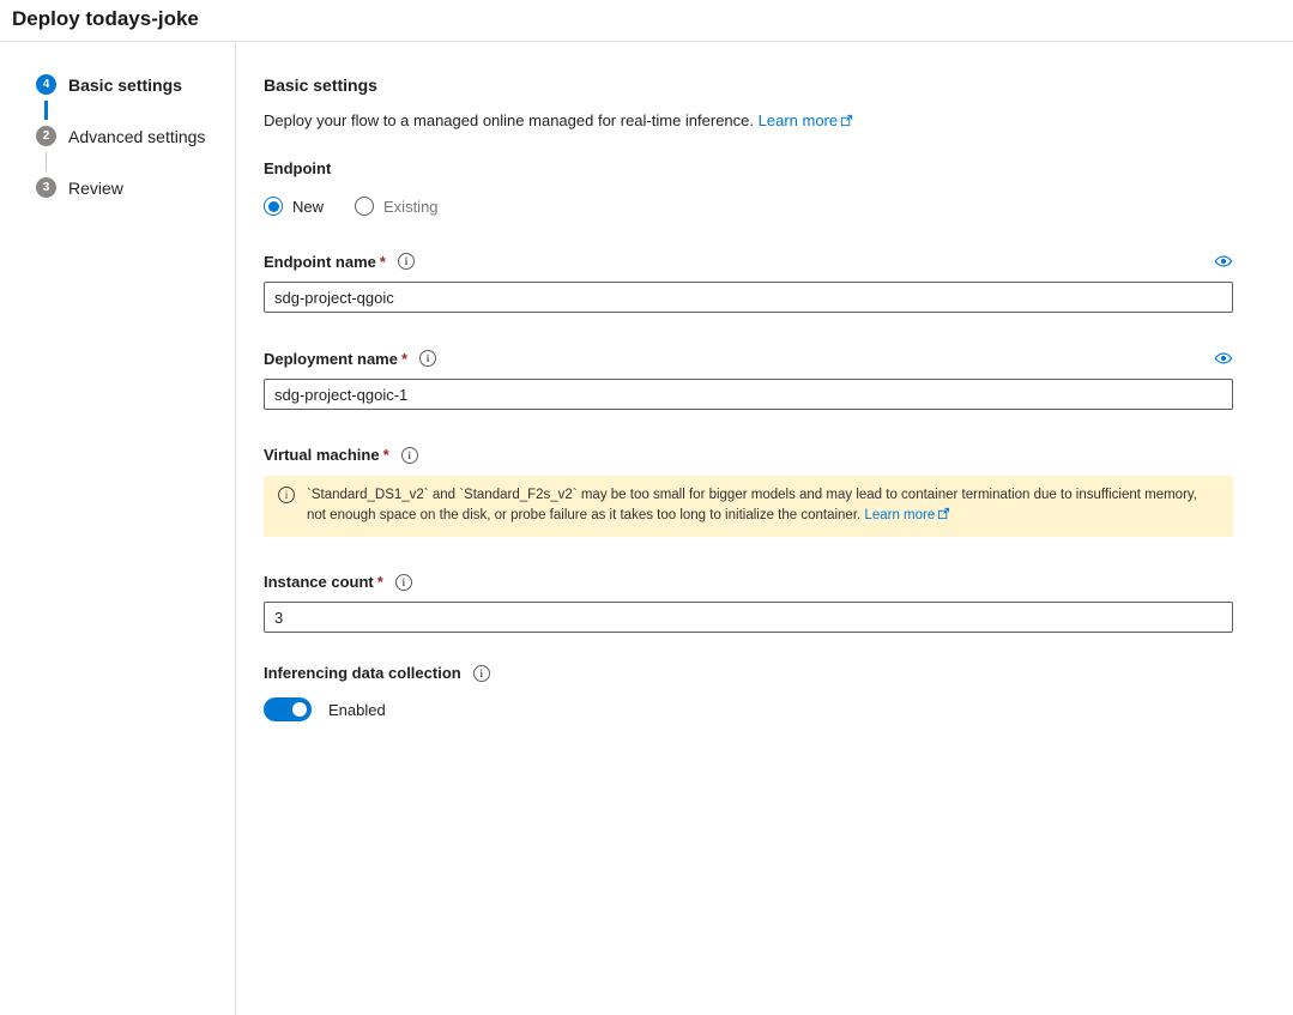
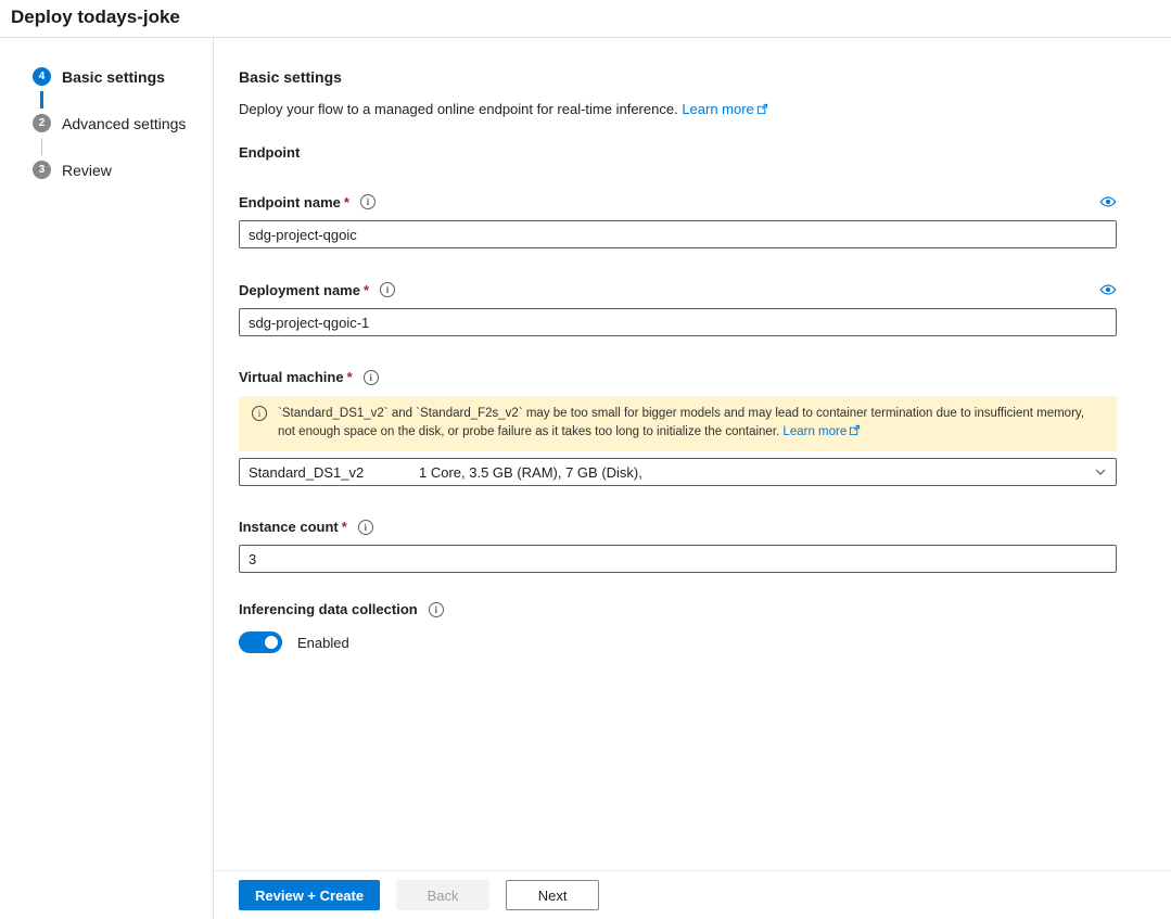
  Deploy todays-joke
  4
  Basic settings
  2
  Advanced settings
  3
  Review
  Basic settings
- Deploy your flow to a managed online managed for real-time inference. Learn more
+ Deploy your flow to a managed online endpoint for real-time inference. Learn more
  Endpoint
- New
- Existing
  Endpoint name
  *
  i
  sdg-project-qgoic
  Deployment name
  *
  i
  sdg-project-qgoic-1
  Virtual machine
  *
  i
  i
  `Standard_DS1_v2` and `Standard_F2s_v2` may be too small for bigger models and may lead to container termination due to insufficient memory, not enough space on the disk, or probe failure as it takes too long to initialize the container. Learn more
+ Standard_DS1_v2
+ 1 Core, 3.5 GB (RAM), 7 GB (Disk),
  Instance count
  *
  i
  3
  Inferencing data collection
  i
  Enabled
+ Review + Create
+ Back
+ Next
